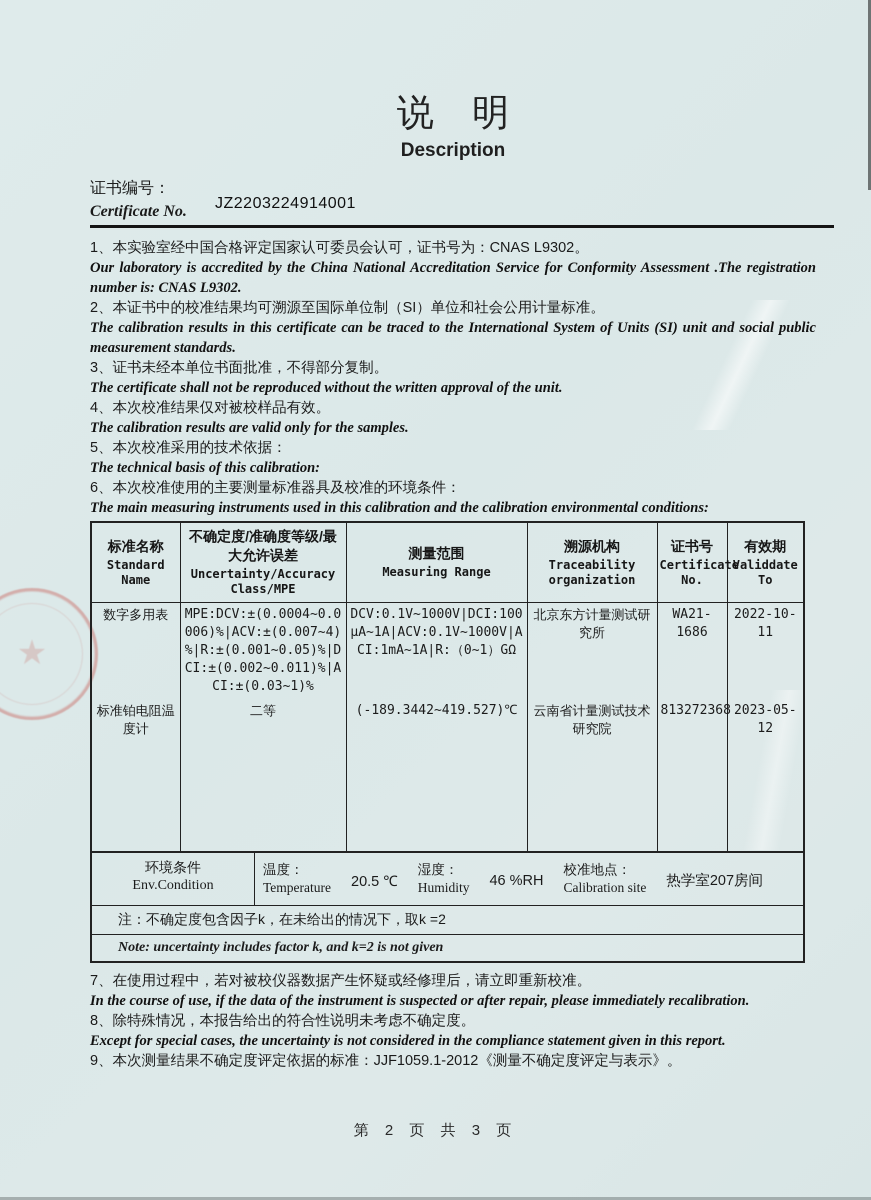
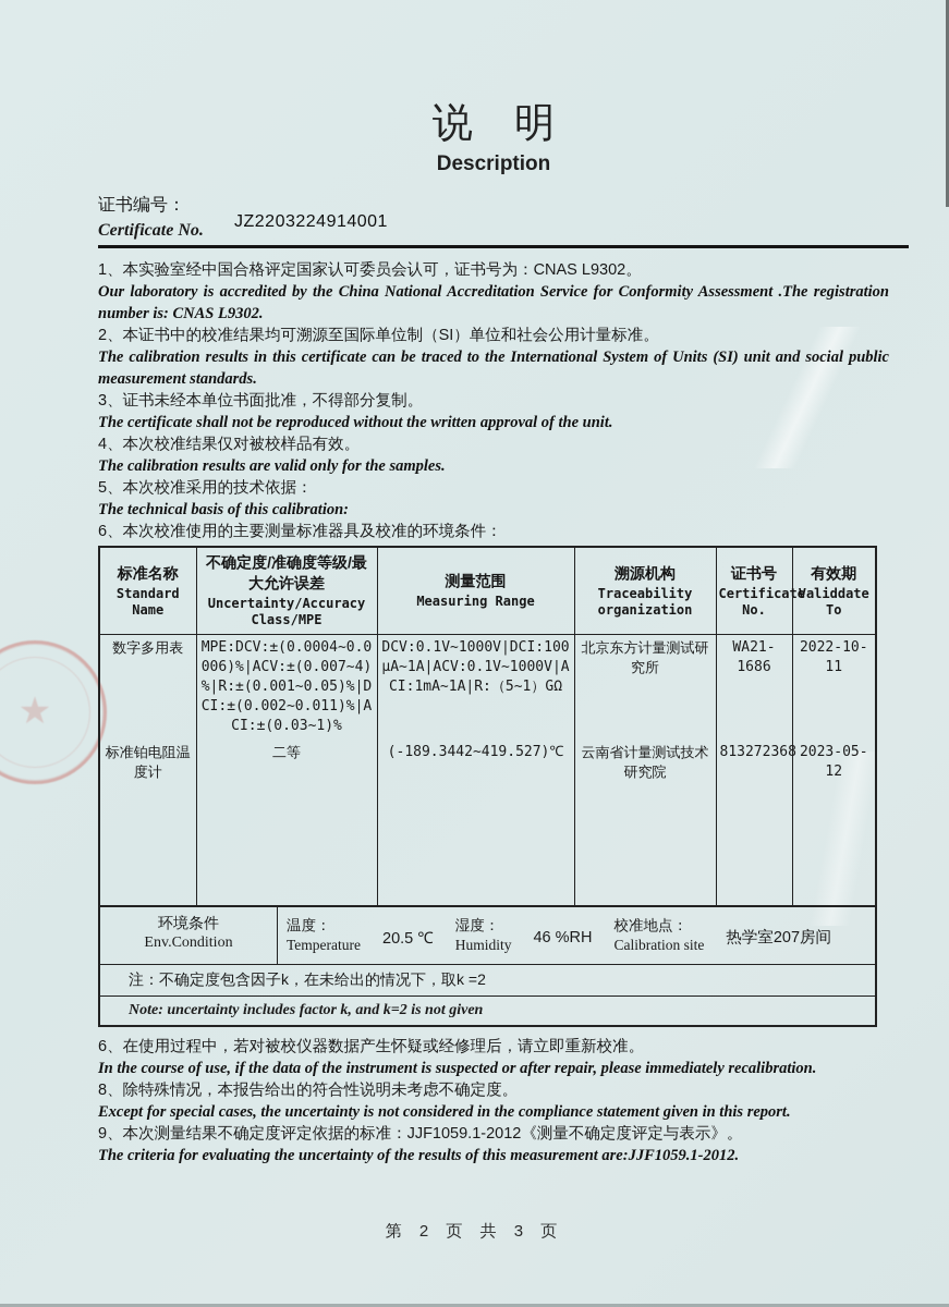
  ★
  说 明
  Description
  证书编号：
  Certificate No.
  JZ2203224914001
  1、本实验室经中国合格评定国家认可委员会认可，证书号为：CNAS L9302。
  Our laboratory is accredited by the China National Accreditation Service for Conformity Assessment .The registration number is: CNAS L9302.
  2、本证书中的校准结果均可溯源至国际单位制（SI）单位和社会公用计量标准。
  The calibration results in this certificate can be traced to the International System of Units (SI) unit and social public measurement standards.
  3、证书未经本单位书面批准，不得部分复制。
  The certificate shall not be reproduced without the written approval of the unit.
  4、本次校准结果仅对被校样品有效。
  The calibration results are valid only for the samples.
  5、本次校准采用的技术依据：
  The technical basis of this calibration:
  6、本次校准使用的主要测量标准器具及校准的环境条件：
- The main measuring instruments used in this calibration and the calibration environmental conditions:
  标准名称 Standard Name	不确定度/准确度等级/最大允许误差 Uncertainty/Accuracy Class/MPE	测量范围 Measuring Range	溯源机构 Traceability organization	证书号 Certificat No.	有效期 Validdate To
- 数字多用表	MPE:DCV:±(0.0004~0.0006)%|ACV:±(0.007~4)%|R:±(0.001~0.05)%|DCI:±(0.002~0.011)%|ACI:±(0.03~1)%	DCV:0.1V~1000V|DCI:100μA~1A|ACV:0.1V~1000V|ACI:1mA~1A|R:（0~1）GΩ	北京东方计量测试研究所	WA21-1686	2022-10-11
+ 数字多用表	MPE:DCV:±(0.0004~0.0006)%|ACV:±(0.007~4)%|R:±(0.001~0.05)%|DCI:±(0.002~0.011)%|ACI:±(0.03~1)%	DCV:0.1V~1000V|DCI:100μA~1A|ACV:0.1V~1000V|ACI:1mA~1A|R:（5~1）GΩ	北京东方计量测试研究所	WA21-1686	2022-10-11
  标准铂电阻温度计	二等	(-189.3442~419.527)℃	云南省计量测试技术研究院	813272368	2023-05-12
  环境条件
  Env.Condition
  温度：
  Temperature
  20.5 ℃
  湿度：
  Humidity
  46 %RH
  校准地点：
  Calibration site
  热学室207房间
  注：不确定度包含因子k，在未给出的情况下，取k =2
  Note: uncertainty includes factor k, and k=2 is not given
- 7、在使用过程中，若对被校仪器数据产生怀疑或经修理后，请立即重新校准。
+ 6、在使用过程中，若对被校仪器数据产生怀疑或经修理后，请立即重新校准。
  In the course of use, if the data of the instrument is suspected or after repair, please immediately recalibration.
  8、除特殊情况，本报告给出的符合性说明未考虑不确定度。
  Except for special cases, the uncertainty is not considered in the compliance statement given in this report.
  9、本次测量结果不确定度评定依据的标准：JJF1059.1-2012《测量不确定度评定与表示》。
+ The criteria for evaluating the uncertainty of the results of this measurement are:JJF1059.1-2012.
  第 2 页 共 3 页
